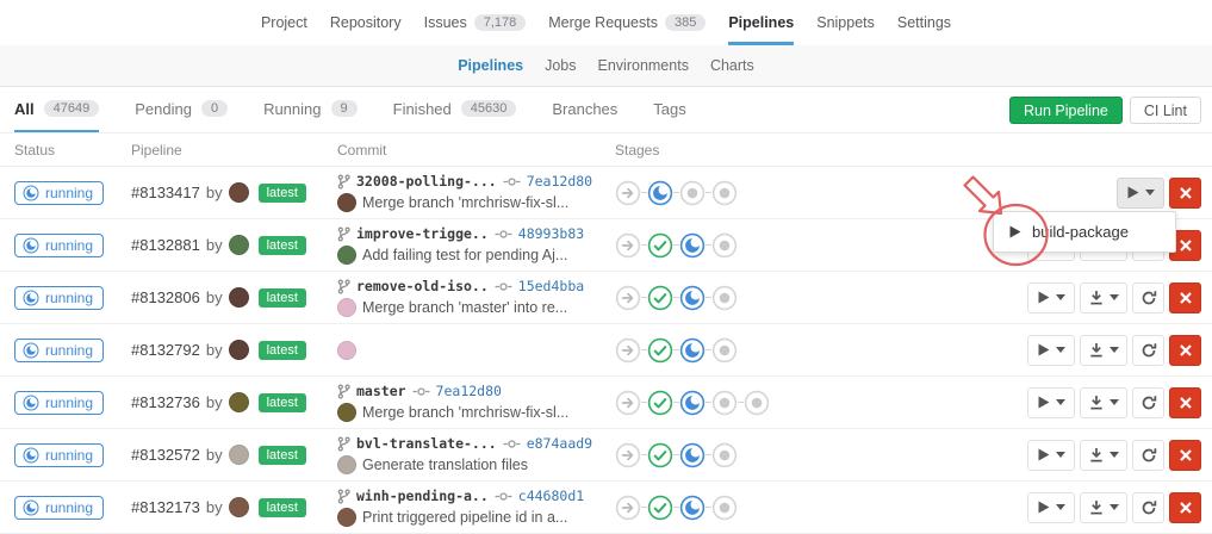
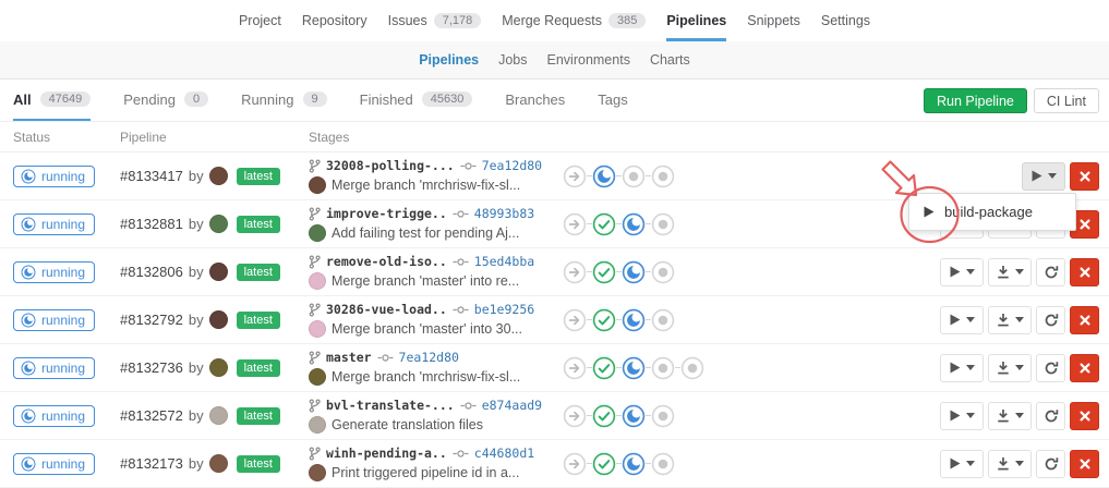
  Project
  Repository
  Issues
  7,178
  Merge Requests
  385
  Pipelines
  Snippets
  Settings
  Pipelines
  Jobs
  Environments
  Charts
  All
  47649
  Pending
  0
  Running
  9
  Finished
  45630
  Branches
  Tags
  Run Pipeline
  CI Lint
  Status
  Pipeline
- Commit
  Stages
  running
  #8133417
  by
  latest
  32008-polling-...
  7ea12d80
  Merge branch 'mrchrisw-fix-sl...
  running
  #8132881
  by
  latest
  improve-trigge..
  48993b83
  Add failing test for pending Aj...
  running
  #8132806
  by
  latest
  remove-old-iso..
  15ed4bba
  Merge branch 'master' into re...
  running
  #8132792
  by
  latest
+ 30286-vue-load..
+ be1e9256
+ Merge branch 'master' into 30...
  running
  #8132736
  by
  latest
  master
  7ea12d80
  Merge branch 'mrchrisw-fix-sl...
  running
  #8132572
  by
  latest
  bvl-translate-...
  e874aad9
  Generate translation files
  running
  #8132173
  by
  latest
  winh-pending-a..
  c44680d1
  Print triggered pipeline id in a...
  build-package
